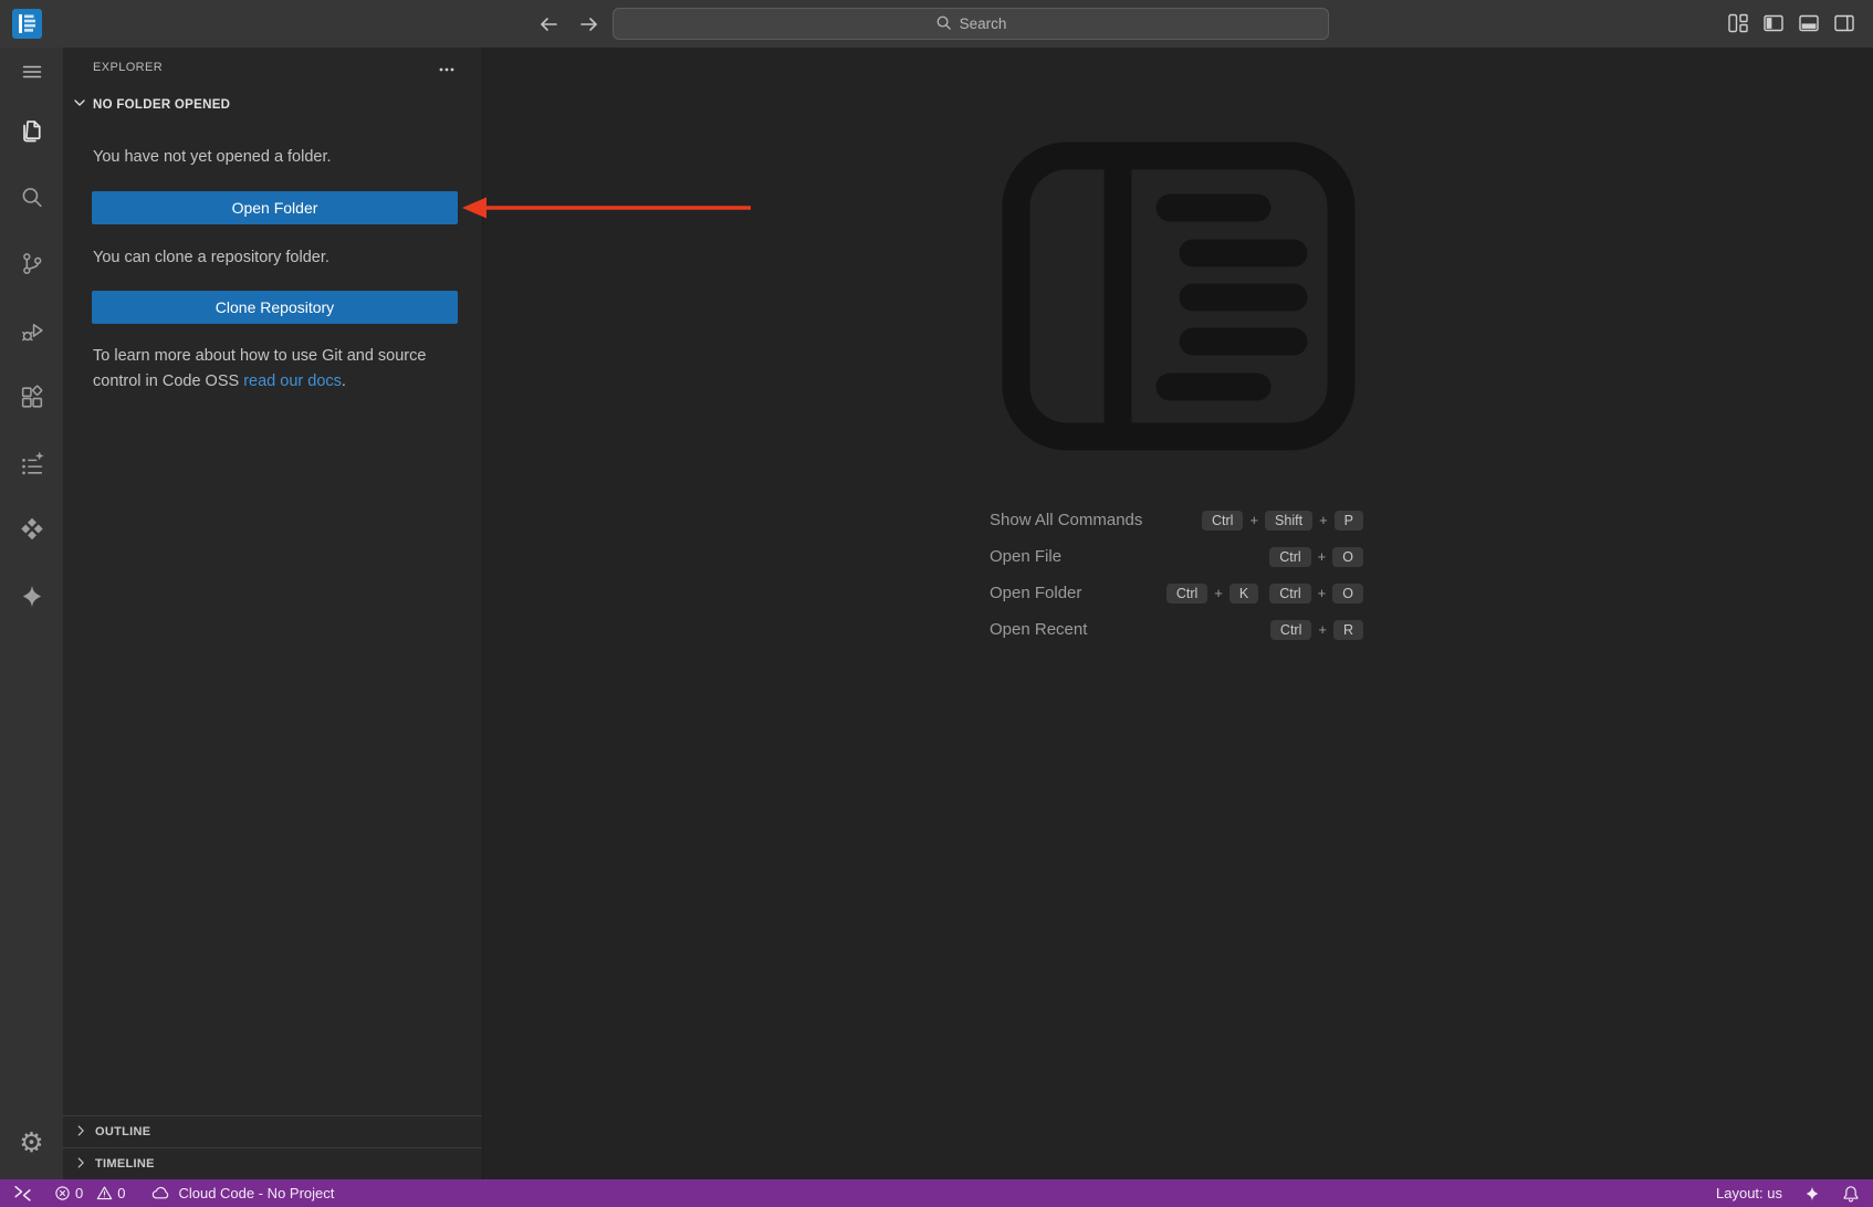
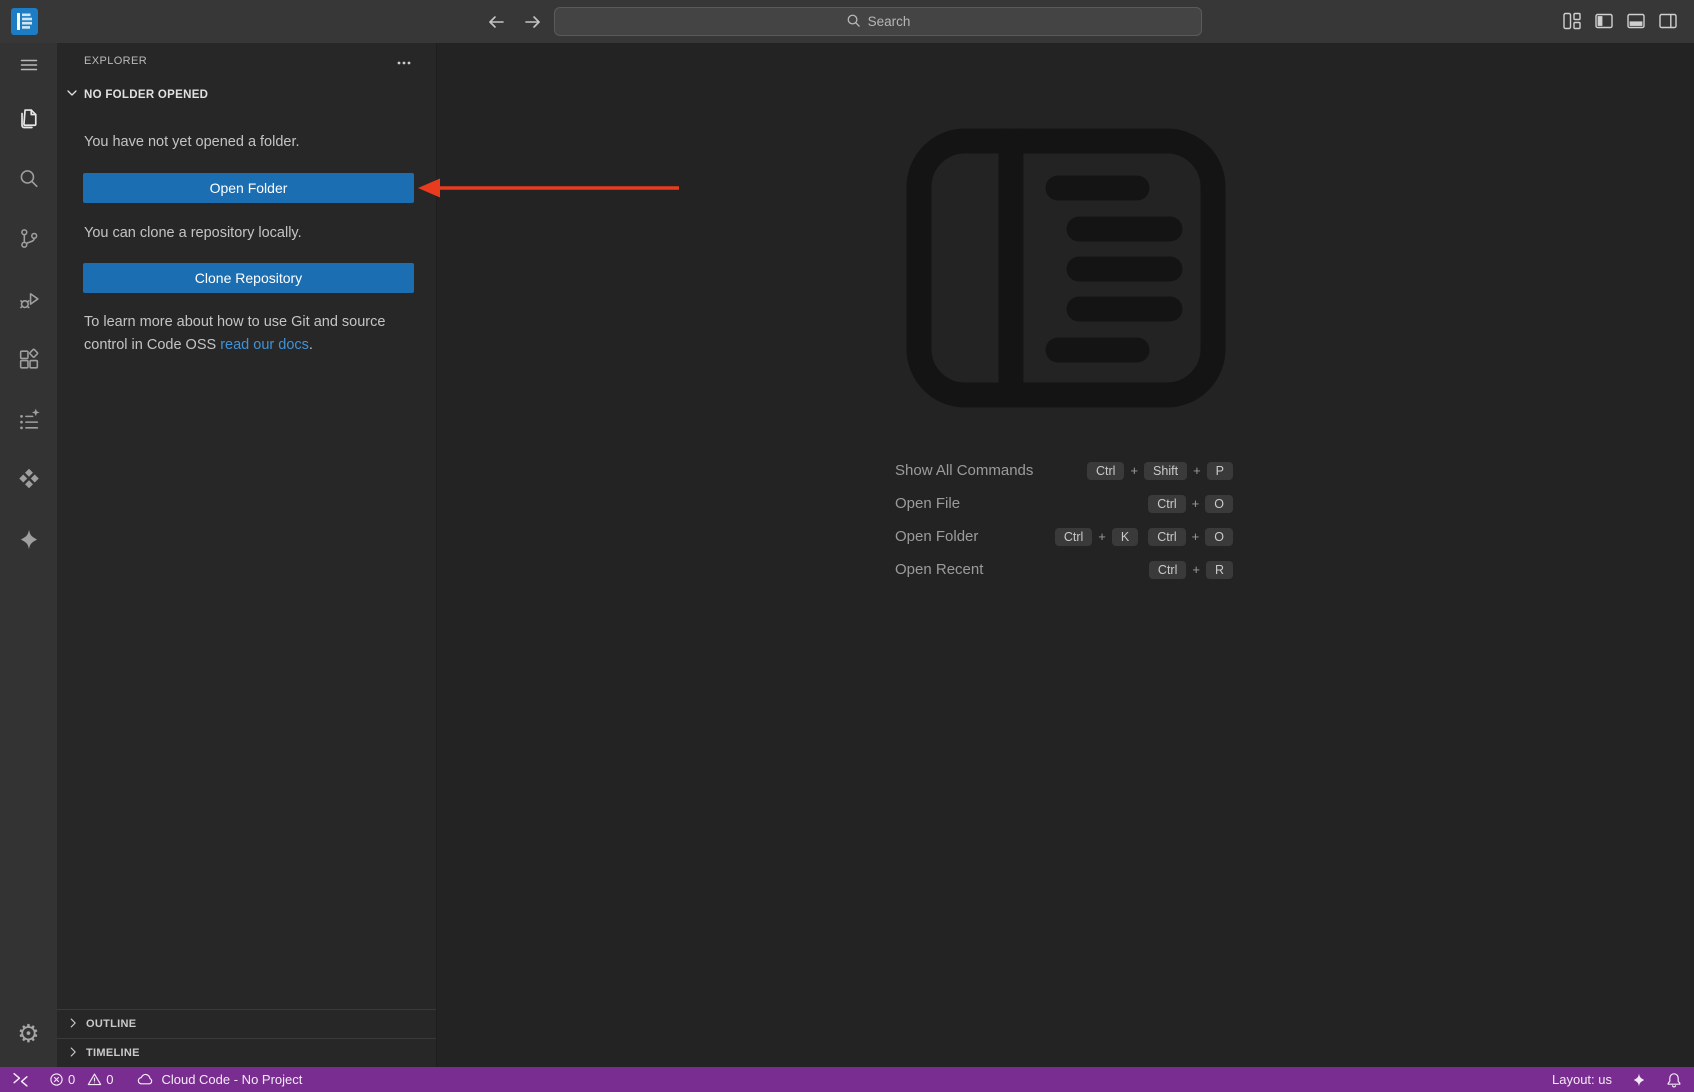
  Search
  ⚙
  EXPLORER
  NO FOLDER OPENED
  You have not yet opened a folder.
  Open Folder
- You can clone a repository folder.
+ You can clone a repository locally.
  Clone Repository
  To learn more about how to use Git and source control in Code OSS read our docs.
  OUTLINE
  TIMELINE
  Show All Commands
  Ctrl
  +
  Shift
  +
  P
  Open File
  Ctrl
  +
  O
  Open Folder
  Ctrl
  +
  K
  Ctrl
  +
  O
  Open Recent
  Ctrl
  +
  R
  0
  0
  Cloud Code - No Project
  Layout: us
